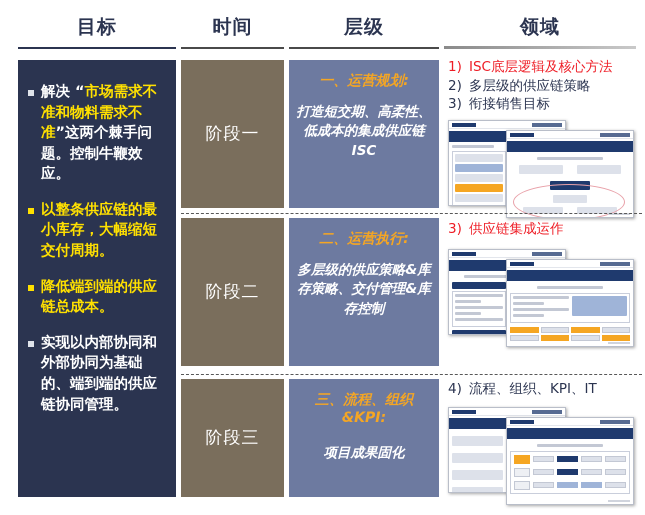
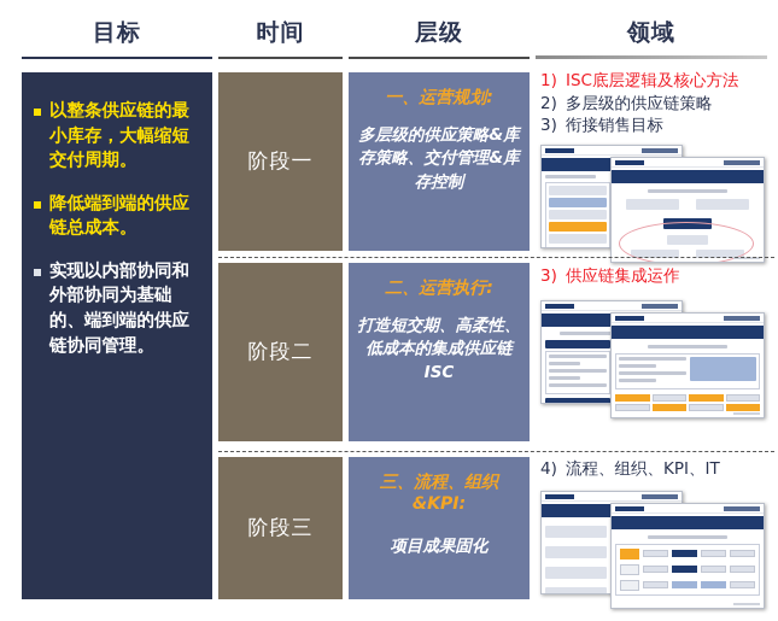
  目标
  时间
  层级
  领域
- 解决 “市场需求不准和物料需求不准”这两个棘手问题。控制牛鞭效应。
  以整条供应链的最小库存，大幅缩短交付周期。
  降低端到端的供应链总成本。
  实现以内部协同和外部协同为基础的、端到端的供应链协同管理。
  阶段一
  阶段二
  阶段三
  一、运营规划:
- 打造短交期、高柔性、低成本的集成供应链 ISC
+ 多层级的供应策略&库存策略、交付管理&库存控制
  二、运营执行:
- 多层级的供应策略&库存策略、交付管理&库存控制
+ 打造短交期、高柔性、低成本的集成供应链 ISC
  三、流程、组织&KPI:
  项目成果固化
  1) ISC底层逻辑及核心方法
  2) 多层级的供应链策略
  3) 衔接销售目标
  3) 供应链集成运作
  4) 流程、组织、KPI、IT
